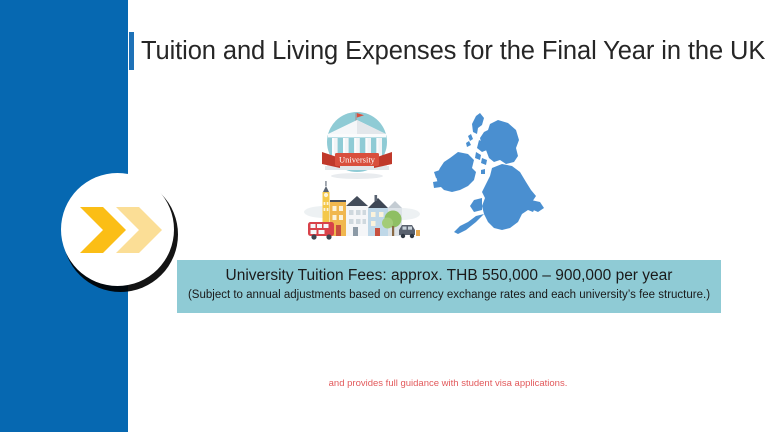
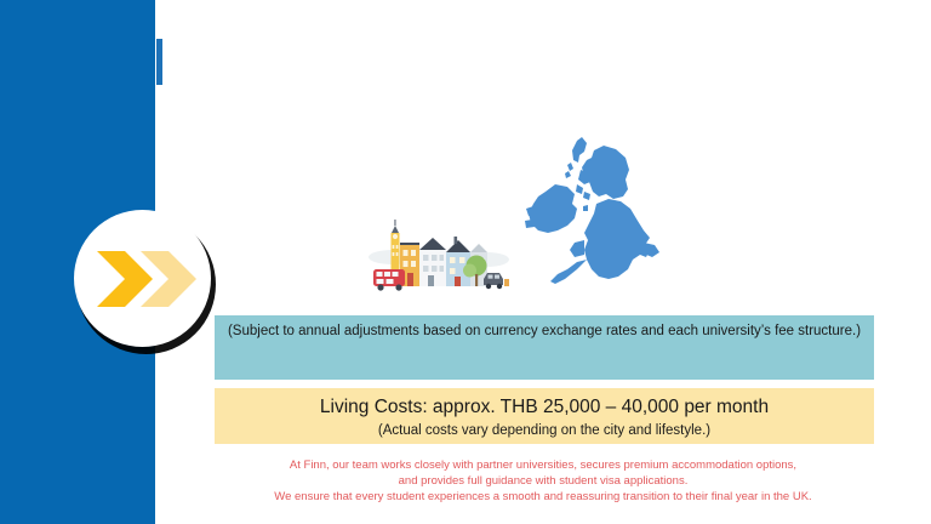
- Tuition and Living Expenses for the Final Year in the UK
- University
- University Tuition Fees: approx. THB 550,000 – 900,000 per year
  (Subject to annual adjustments based on currency exchange rates and each university’s fee structure.)
+ Living Costs: approx. THB 25,000 – 40,000 per month
+ (Actual costs vary depending on the city and lifestyle.)
+ At Finn, our team works closely with partner universities, secures premium accommodation options,
  and provides full guidance with student visa applications.
+ We ensure that every student experiences a smooth and reassuring transition to their final year in the UK.
